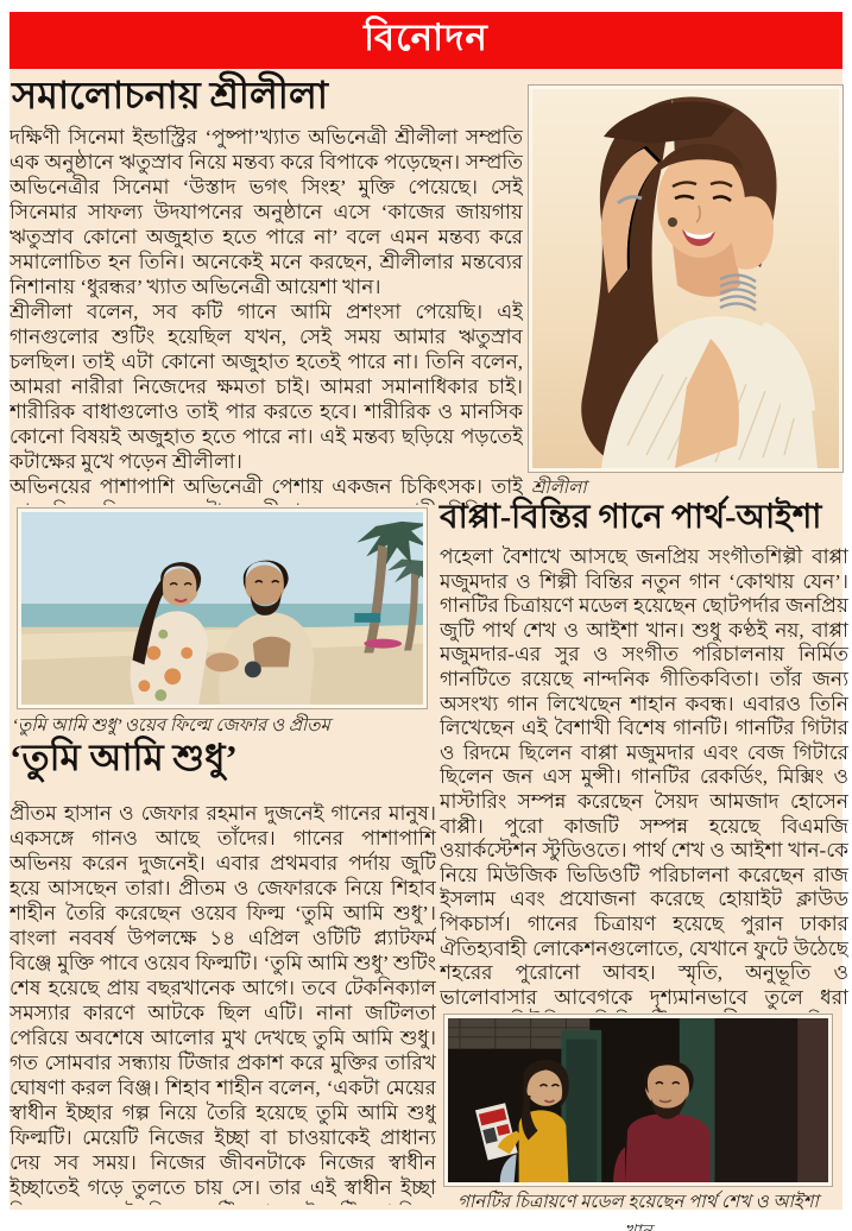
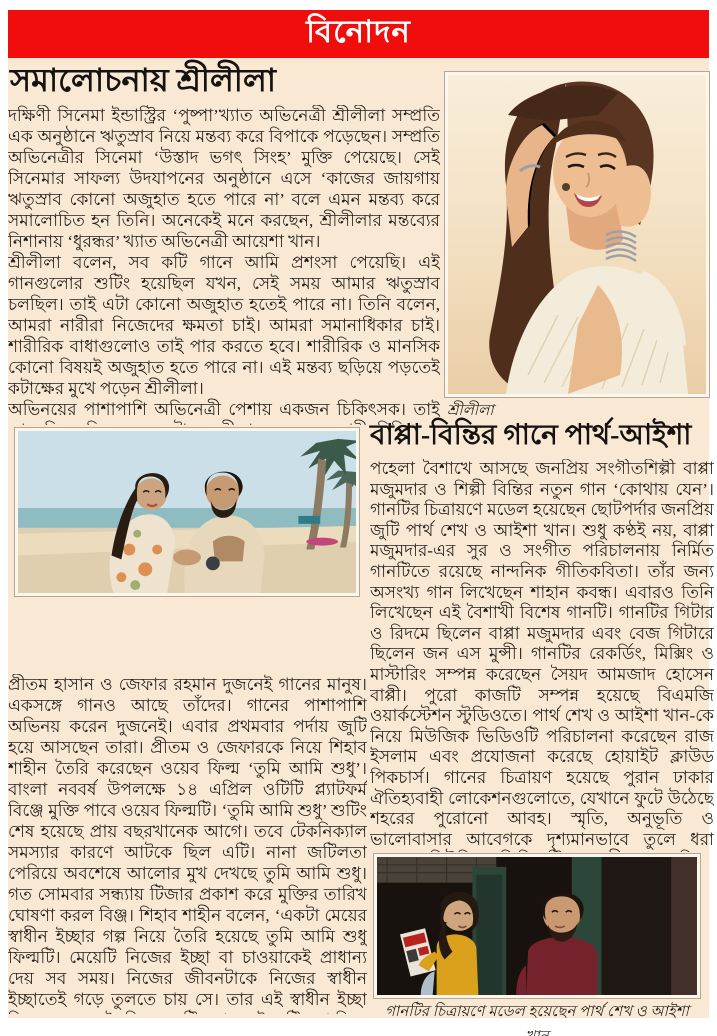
  বিনোদন
  সমালোচনায় শ্রীলীলা
  দক্ষিণী সিনেমা ইন্ডাস্ট্রির ‘পুষ্পা’খ্যাত অভিনেত্রী শ্রীলীলা সম্প্রতি এক অনুষ্ঠানে ঋতুস্রাব নিয়ে মন্তব্য করে বিপাকে পড়েছেন। সম্প্রতি অভিনেত্রীর সিনেমা ‘উস্তাদ ভগৎ সিংহ’ মুক্তি পেয়েছে। সেই সিনেমার সাফল্য উদযাপনের অনুষ্ঠানে এসে ‘কাজের জায়গায় ঋতুস্রাব কোনো অজুহাত হতে পারে না’ বলে এমন মন্তব্য করে সমালোচিত হন তিনি। অনেকেই মনে করছেন, শ্রীলীলার মন্তব্যের নিশানায় ‘ধুরন্ধর’ খ্যাত অভিনেত্রী আয়েশা খান।
  শ্রীলীলা বলেন, সব কটি গানে আমি প্রশংসা পেয়েছি। এই গানগুলোর শুটিং হয়েছিল যখন, সেই সময় আমার ঋতুস্রাব চলছিল। তাই এটা কোনো অজুহাত হতেই পারে না। তিনি বলেন, আমরা নারীরা নিজেদের ক্ষমতা চাই। আমরা সমানাধিকার চাই। শারীরিক বাধাগুলোও তাই পার করতে হবে। শারীরিক ও মানসিক কোনো বিষয়ই অজুহাত হতে পারে না। এই মন্তব্য ছড়িয়ে পড়তেই কটাক্ষের মুখে পড়েন শ্রীলীলা।
  শ্রীলীলা
  বাপ্পা-বিন্তির গানে পার্থ-আইশা
  পহেলা বৈশাখে আসছে জনপ্রিয় সংগীতশিল্পী বাপ্পা মজুমদার ও শিল্পী বিন্তির নতুন গান ‘কোথায় যেন’। গানটির চিত্রায়ণে মডেল হয়েছেন ছোটপর্দার জনপ্রিয় জুটি পার্থ শেখ ও আইশা খান। শুধু কণ্ঠই নয়, বাপ্পা মজুমদার-এর সুর ও সংগীত পরিচালনায় নির্মিত গানটিতে রয়েছে নান্দনিক গীতিকবিতা। তাঁর জন্য অসংখ্য গান লিখেছেন শাহান কবন্ধ। এবারও তিনি লিখেছেন এই বৈশাখী বিশেষ গানটি। গানটির গিটার ও রিদমে ছিলেন বাপ্পা মজুমদার এবং বেজ গিটারে ছিলেন জন এস মুন্সী। গানটির রেকর্ডিং, মিক্সিং ও মাস্টারিং সম্পন্ন করেছেন সৈয়দ আমজাদ হোসেন বাপ্পী। পুরো কাজটি সম্পন্ন হয়েছে বিএমজি ওয়ার্কস্টেশন স্টুডিওতে। পার্থ শেখ ও আইশা খান-কে নিয়ে মিউজিক ভিডিওটি পরিচালনা করেছেন রাজ ইসলাম এবং প্রযোজনা করেছে হোয়াইট ক্লাউড পিকচার্স। গানের চিত্রায়ণ হয়েছে পুরান ঢাকার ঐতিহ্যবাহী লোকেশনগুলোতে, যেখানে ফুটে উঠেছে শহরের পুরোনো আবহ। স্মৃতি, অনুভূতি ও ভালোবাসার আবেগকে দৃশ্যমানভাবে তুলে ধরা
  গানটির চিত্রায়ণে মডেল হয়েছেন পার্থ শেখ ও আইশা
- ‘তুমি আমি শুধু’ ওয়েব ফিল্মে জেফার ও প্রীতম
- ‘তুমি আমি শুধু’
  প্রীতম হাসান ও জেফার রহমান দুজনেই গানের মানুষ। একসঙ্গে গানও আছে তাঁদের। গানের পাশাপাশি অভিনয় করেন দুজনেই। এবার প্রথমবার পর্দায় জুটি হয়ে আসছেন তারা। প্রীতম ও জেফারকে নিয়ে শিহাব শাহীন তৈরি করেছেন ওয়েব ফিল্ম ‘তুমি আমি শুধু’। বাংলা নববর্ষ উপলক্ষে ১৪ এপ্রিল ওটিটি প্ল্যাটফর্ম বিঞ্জে মুক্তি পাবে ওয়েব ফিল্মটি। ‘তুমি আমি শুধু’ শুটিং শেষ হয়েছে প্রায় বছরখানেক আগে। তবে টেকনিক্যাল সমস্যার কারণে আটকে ছিল এটি। নানা জটিলতা পেরিয়ে অবশেষে আলোর মুখ দেখছে তুমি আমি শুধু। গত সোমবার সন্ধ্যায় টিজার প্রকাশ করে মুক্তির তারিখ ঘোষণা করল বিঞ্জ। শিহাব শাহীন বলেন, ‘একটা মেয়ের স্বাধীন ইচ্ছার গল্প নিয়ে তৈরি হয়েছে তুমি আমি শুধু ফিল্মটি। মেয়েটি নিজের ইচ্ছা বা চাওয়াকেই প্রাধান্য দেয় সব সময়। নিজের জীবনটাকে নিজের স্বাধীন ইচ্ছাতেই গড়ে তুলতে চায় সে। তার এই স্বাধীন ইচ্ছা
